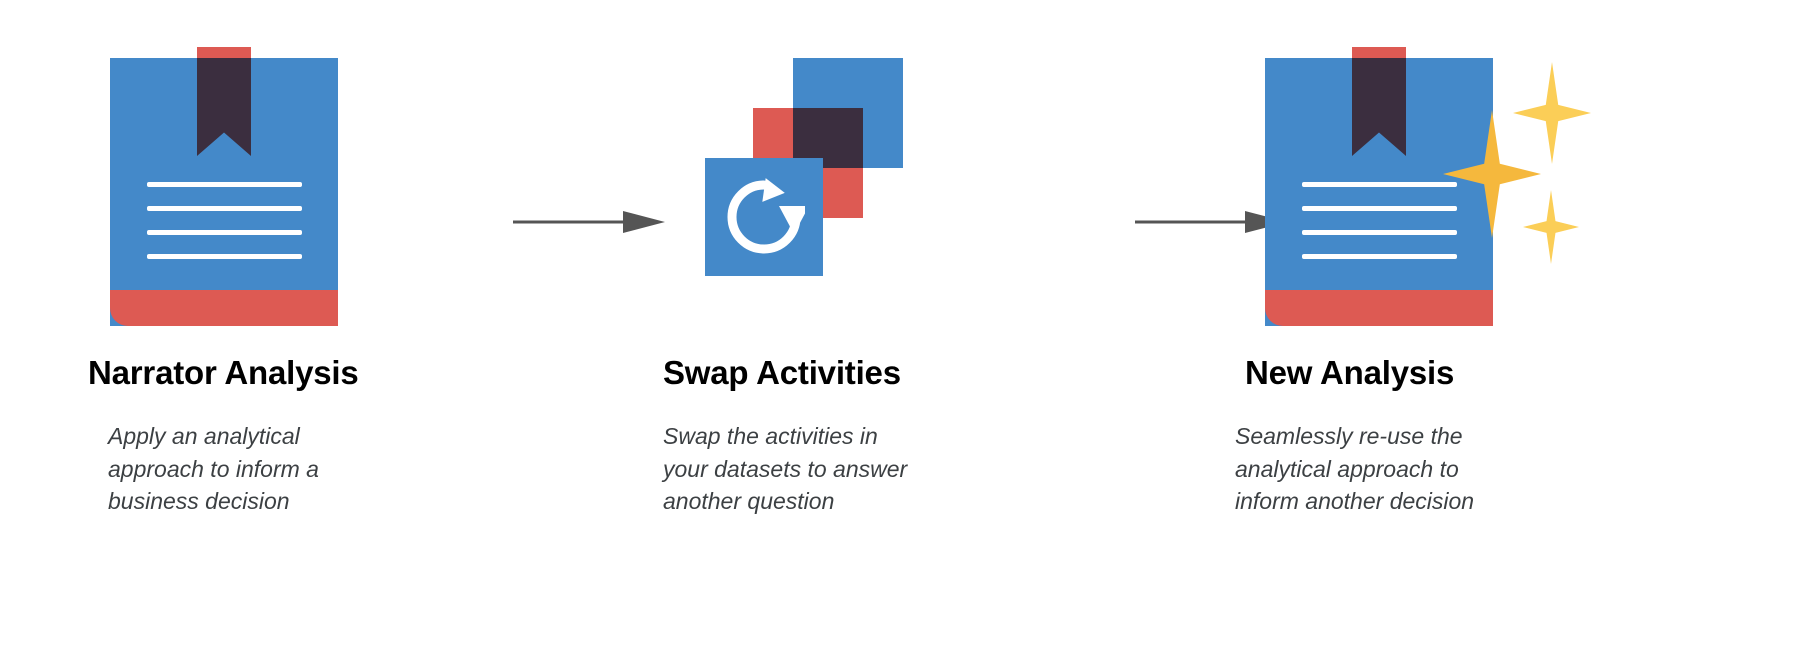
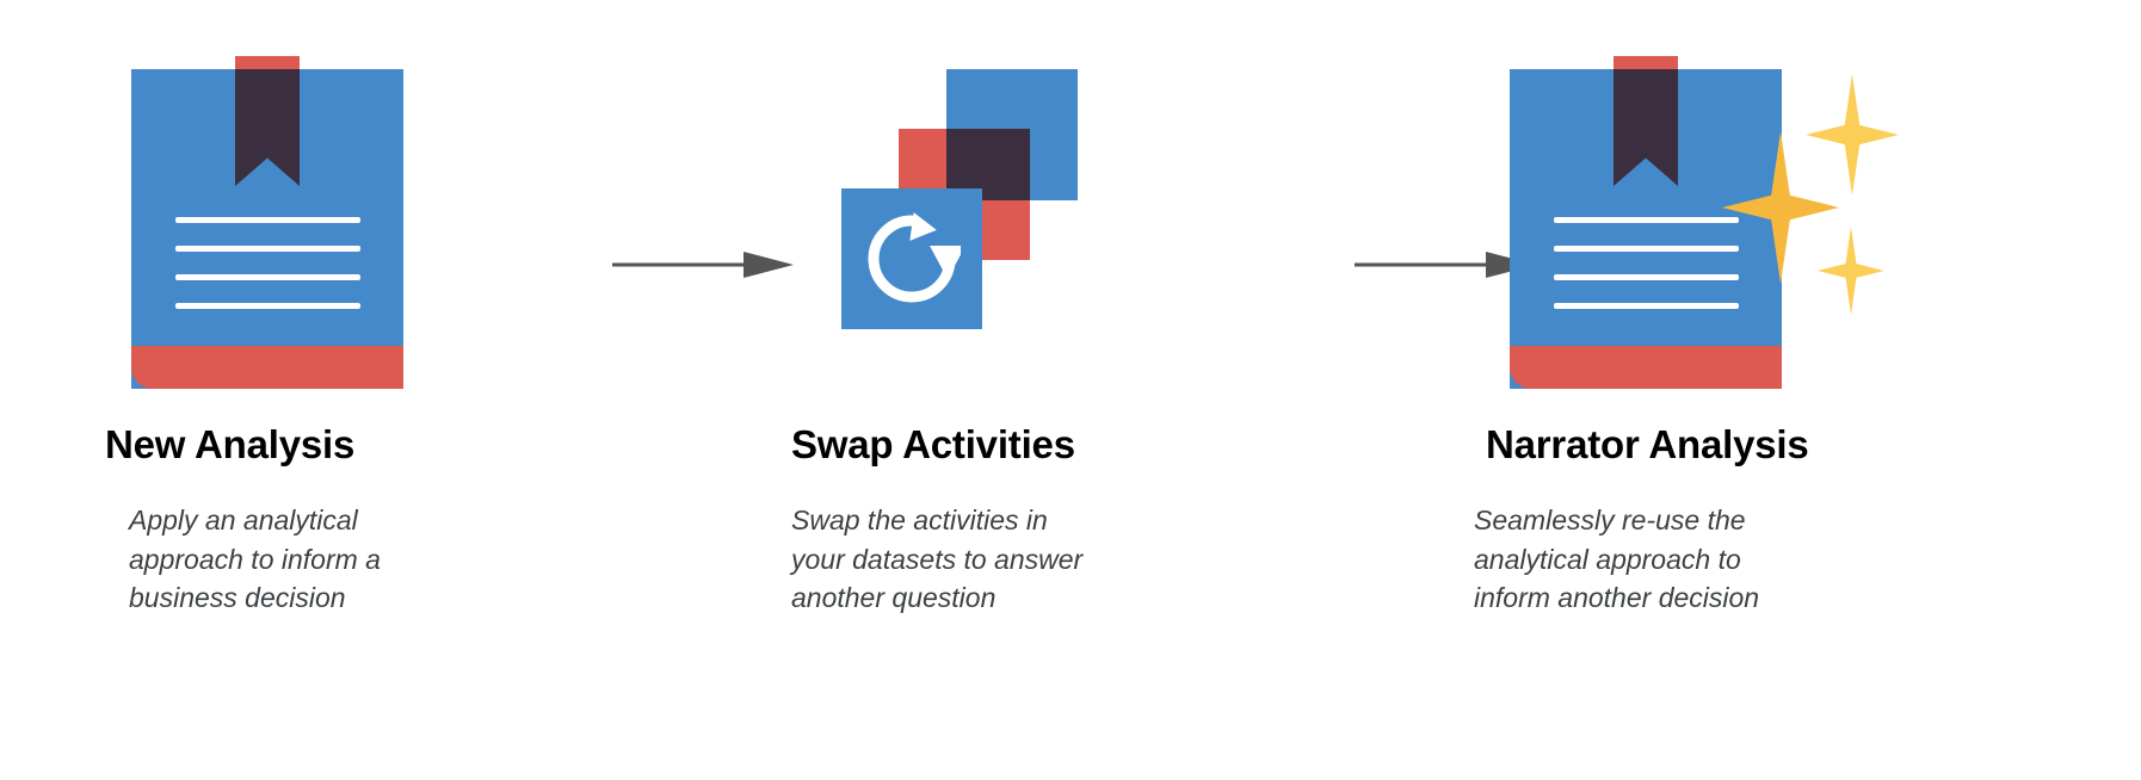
- Narrator Analysis
+ New Analysis
  Apply an analytical
  approach to inform a
  business decision
  Swap Activities
  Swap the activities in
  your datasets to answer
  another question
- New Analysis
+ Narrator Analysis
  Seamlessly re-use the
  analytical approach to
  inform another decision
